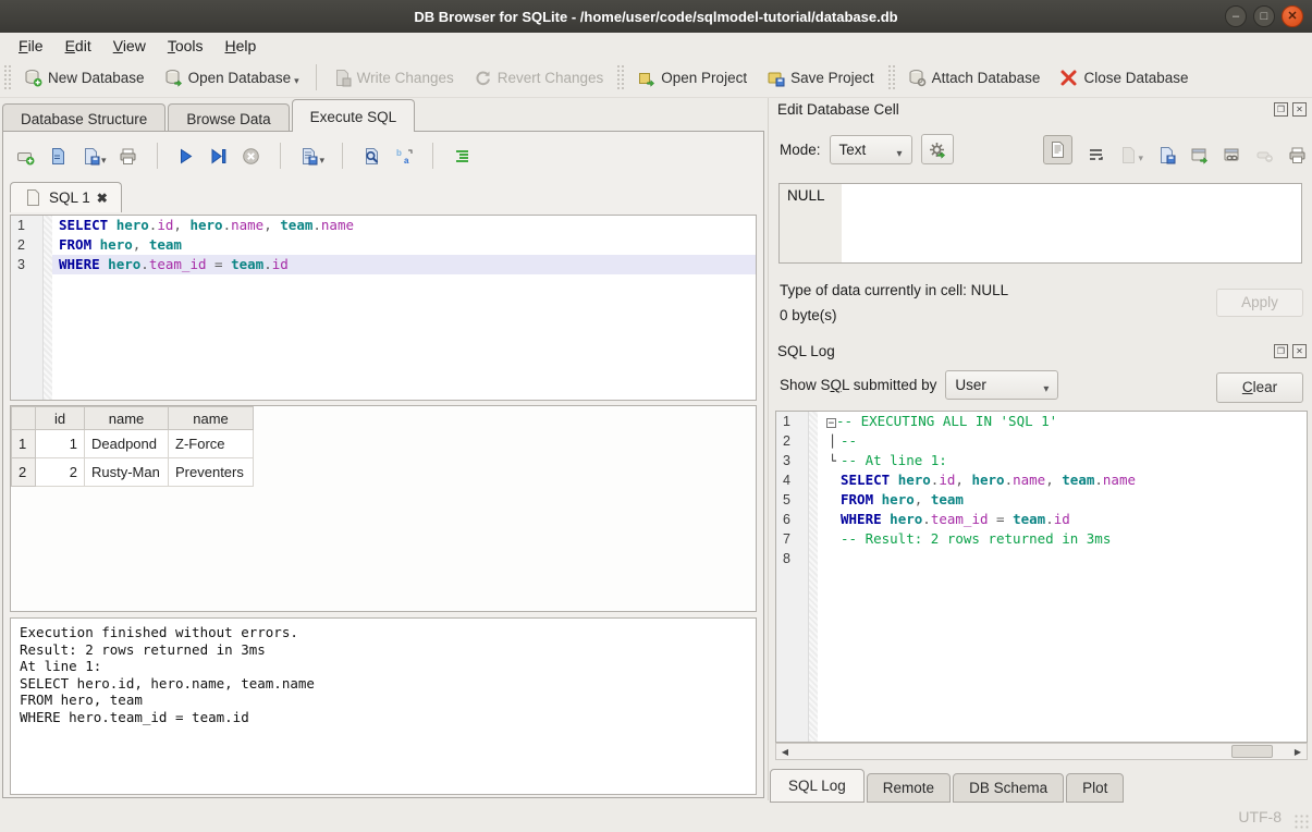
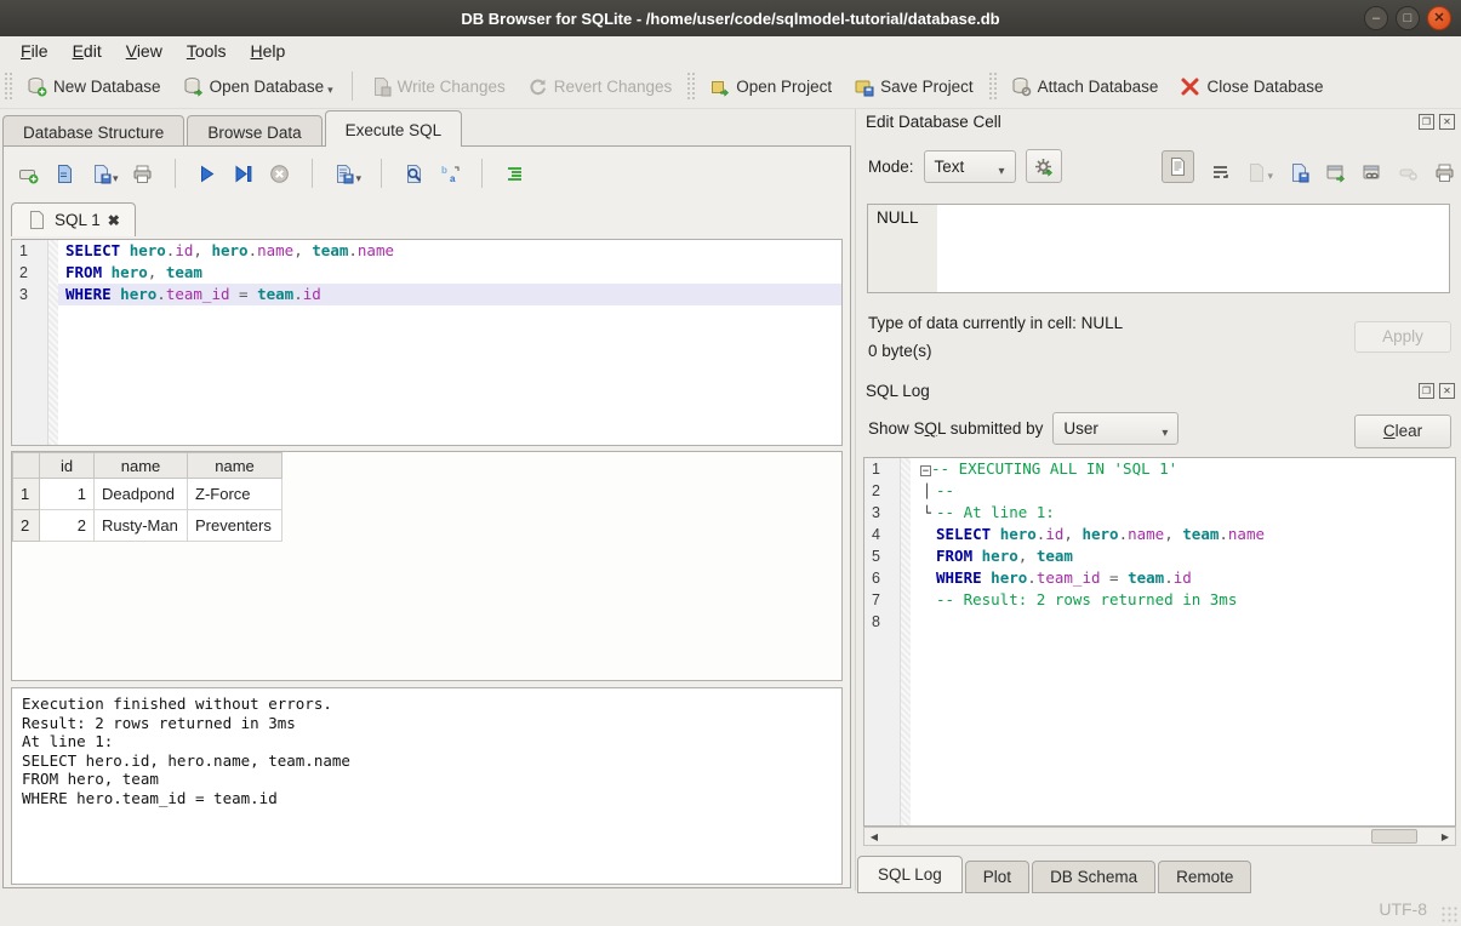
  DB Browser for SQLite - /home/user/code/sqlmodel-tutorial/database.db
  –
  □
  ✕
  File
  Edit
  View
  Tools
  Help
  New Database
  Open Database
  ▾
  Write Changes
  Revert Changes
  Open Project
  Save Project
  Attach Database
  Close Database
  Database Structure
  Browse Data
  Execute SQL
  ▾
  ▾
  b
  a
  SQL 1
  ✖
  1
  2
  3
  SELECT hero.id, hero.name, team.name
  FROM hero, team
  WHERE hero.team_id = team.id
  	id	name	name
  1	1	Deadpond	Z-Force
  2	2	Rusty-Man	Preventers
  Execution finished without errors.
  Result: 2 rows returned in 3ms
  At line 1:
  SELECT hero.id, hero.name, team.name
  FROM hero, team
  WHERE hero.team_id = team.id
  Edit Database Cell
  ❐
  ✕
  Mode:
  Text
  ▾
  ▾
  NULL
  Type of data currently in cell: NULL
  0 byte(s)
  Apply
  SQL Log
  ❐
  ✕
  Show SQL submitted by
  User
  ▾
  Clear
  1
  2
  3
  4
  5
  6
  7
  8
  − -- EXECUTING ALL IN 'SQL 1'
  │ --
  └ -- At line 1:
  SELECT hero.id, hero.name, team.name
  FROM hero, team
  WHERE hero.team_id = team.id
  -- Result: 2 rows returned in 3ms
  ◀
  ▶
  SQL Log
- Remote
+ Plot
  DB Schema
- Plot
+ Remote
  UTF-8
